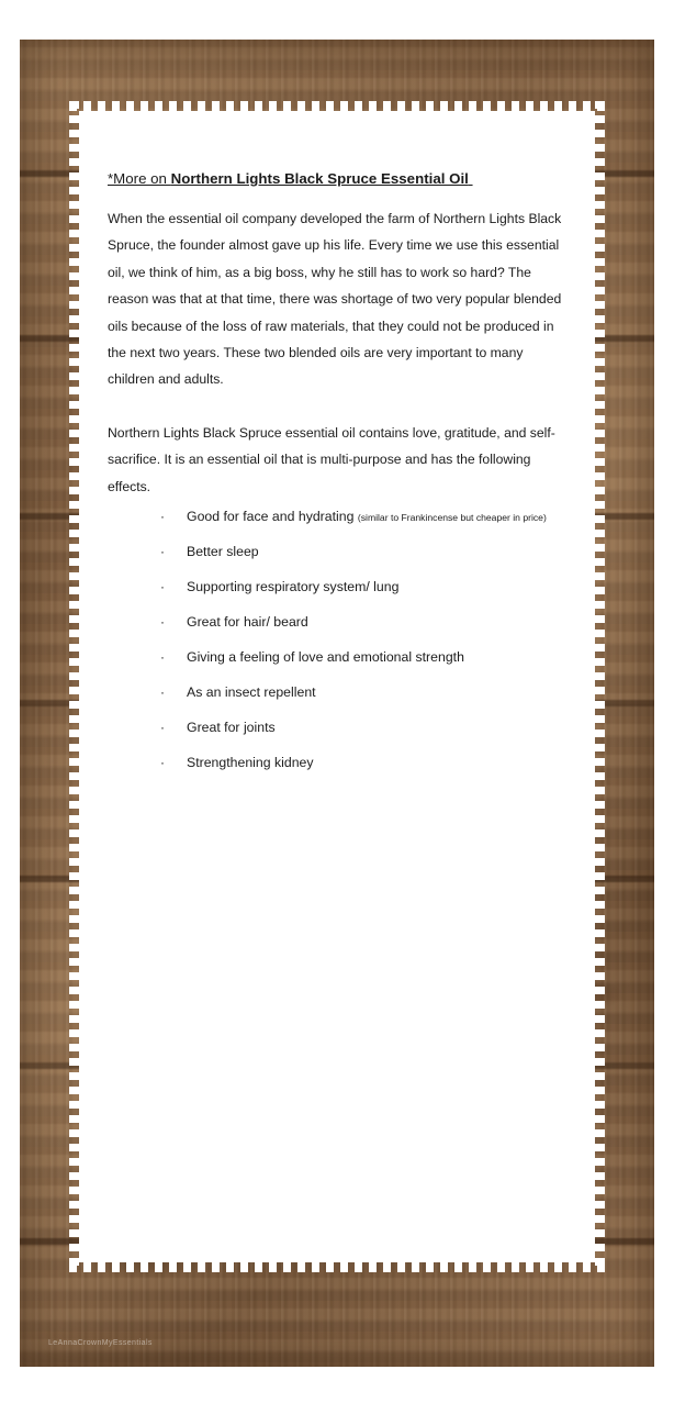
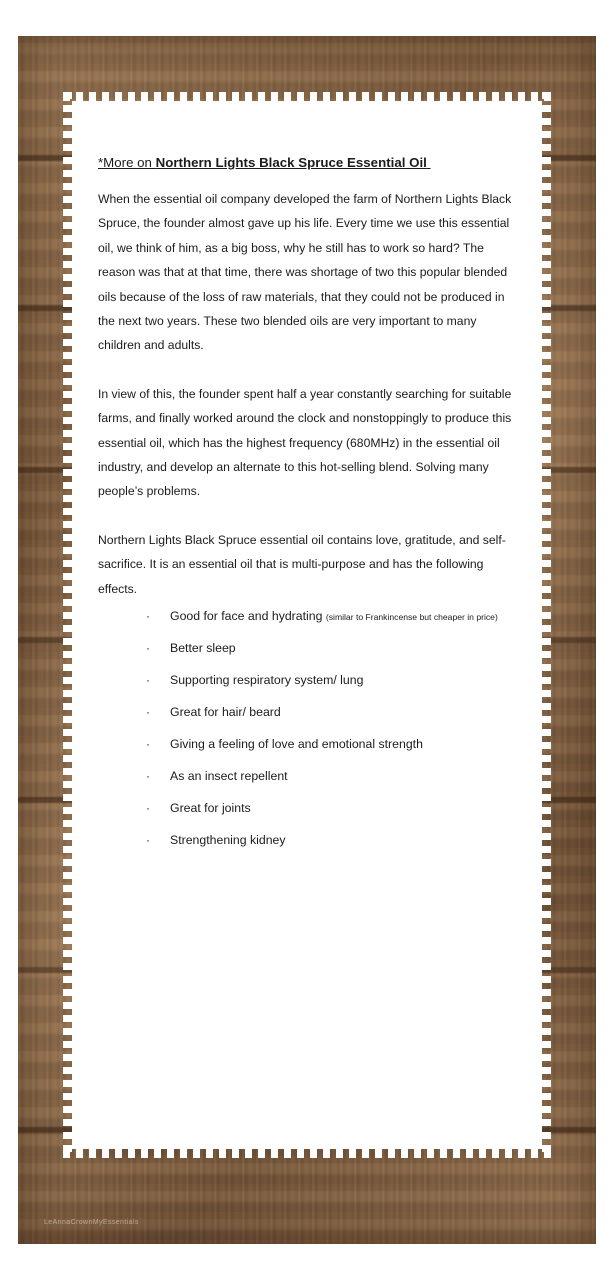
  *More on Northern Lights Black Spruce Essential Oil
- When the essential oil company developed the farm of Northern Lights Black Spruce, the founder almost gave up his life. Every time we use this essential oil, we think of him, as a big boss, why he still has to work so hard? The reason was that at that time, there was shortage of two very popular blended oils because of the loss of raw materials, that they could not be produced in the next two years. These two blended oils are very important to many children and adults.
+ When the essential oil company developed the farm of Northern Lights Black Spruce, the founder almost gave up his life. Every time we use this essential oil, we think of him, as a big boss, why he still has to work so hard? The reason was that at that time, there was shortage of two this popular blended oils because of the loss of raw materials, that they could not be produced in the next two years. These two blended oils are very important to many children and adults.
+ In view of this, the founder spent half a year constantly searching for suitable farms, and finally worked around the clock and nonstoppingly to produce this essential oil, which has the highest frequency (680MHz) in the essential oil industry, and develop an alternate to this hot-selling blend. Solving many people’s problems.
  Northern Lights Black Spruce essential oil contains love, gratitude, and self-sacrifice. It is an essential oil that is multi-purpose and has the following effects.
  ·
  Good for face and hydrating (similar to Frankincense but cheaper in price)
  ·
  Better sleep
  ·
  Supporting respiratory system/ lung
  ·
  Great for hair/ beard
  ·
  Giving a feeling of love and emotional strength
  ·
  As an insect repellent
  ·
  Great for joints
  ·
  Strengthening kidney
